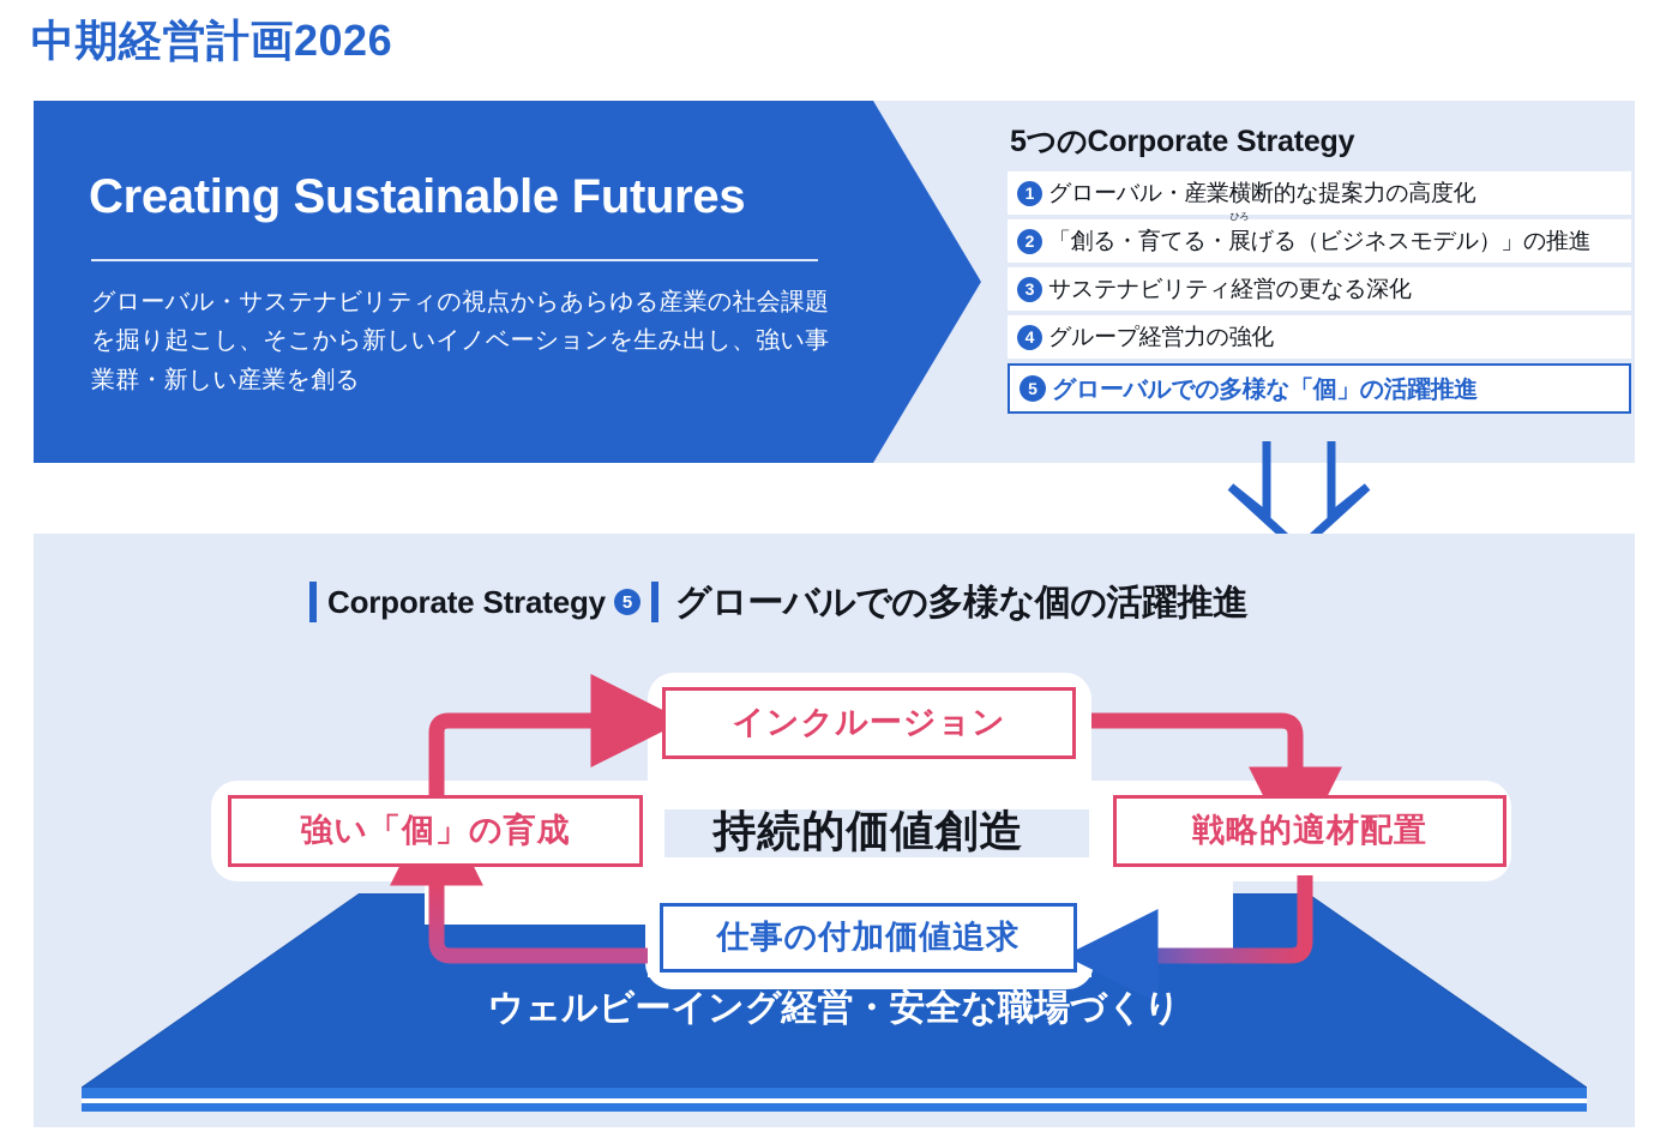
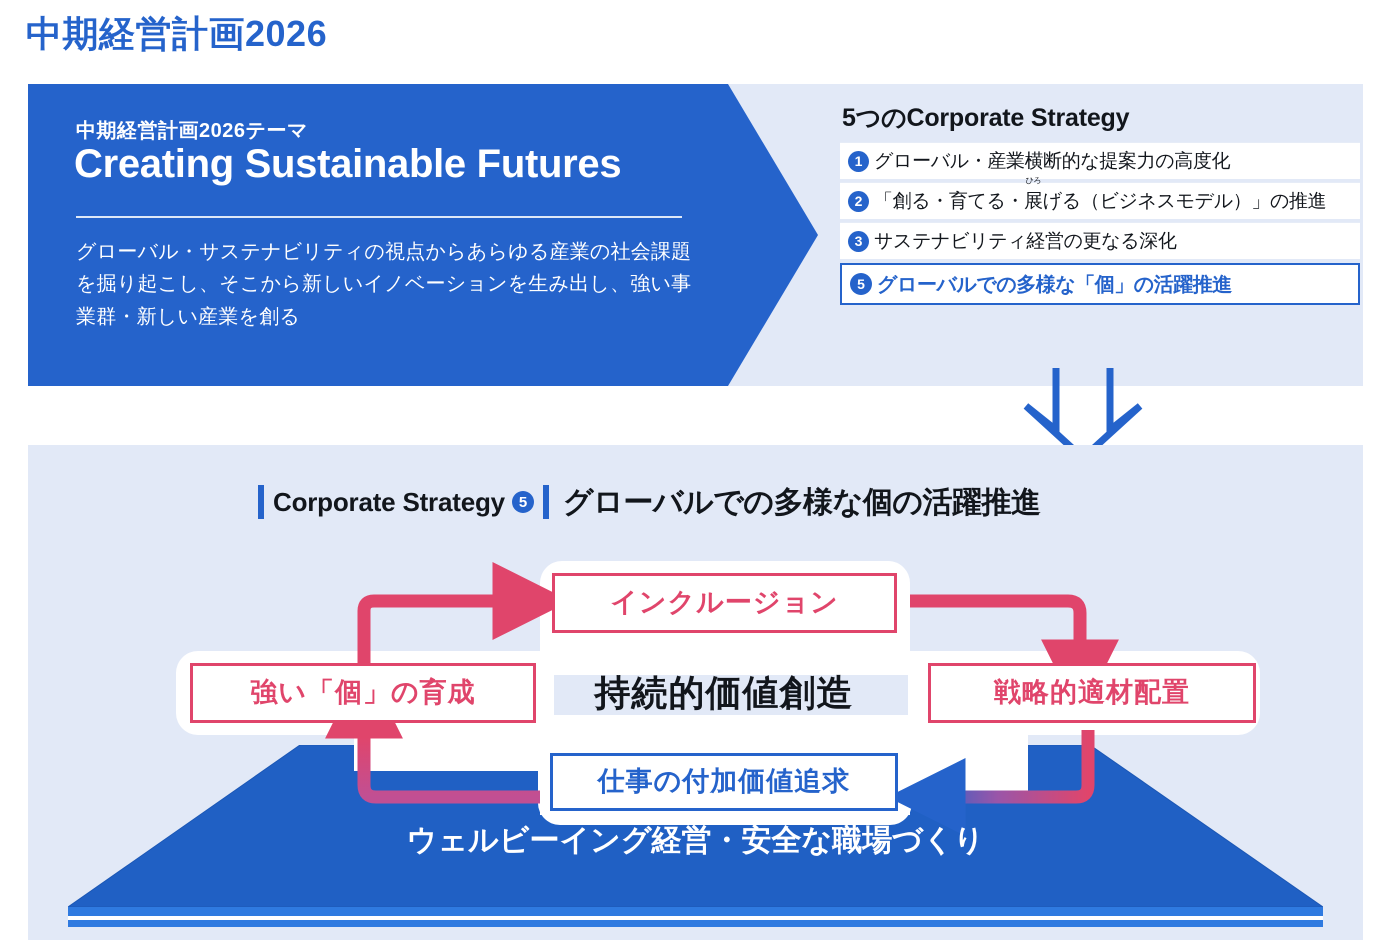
  中期経営計画2026
+ 中期経営計画2026テーマ
  Creating Sustainable Futures
  グローバル・サステナビリティの視点からあらゆる産業の社会課題を掘り起こし、そこから新しいイノベーションを生み出し、強い事業群・新しい産業を創る
  5つのCorporate Strategy
  1
  グローバル・産業横断的な提案力の高度化
  2
  「創る・育てる・
  ひろ
  展げる（ビジネスモデル）」の推進
  3
  サステナビリティ経営の更なる深化
- 4
- グループ経営力の強化
  5
  グローバルでの多様な「個」の活躍推進
  Corporate Strategy
  5
  グローバルでの多様な個の活躍推進
  ウェルビーイング経営・安全な職場づくり
  インクルージョン
  戦略的適材配置
  仕事の付加価値追求
  強い「個」の育成
  持続的価値創造
